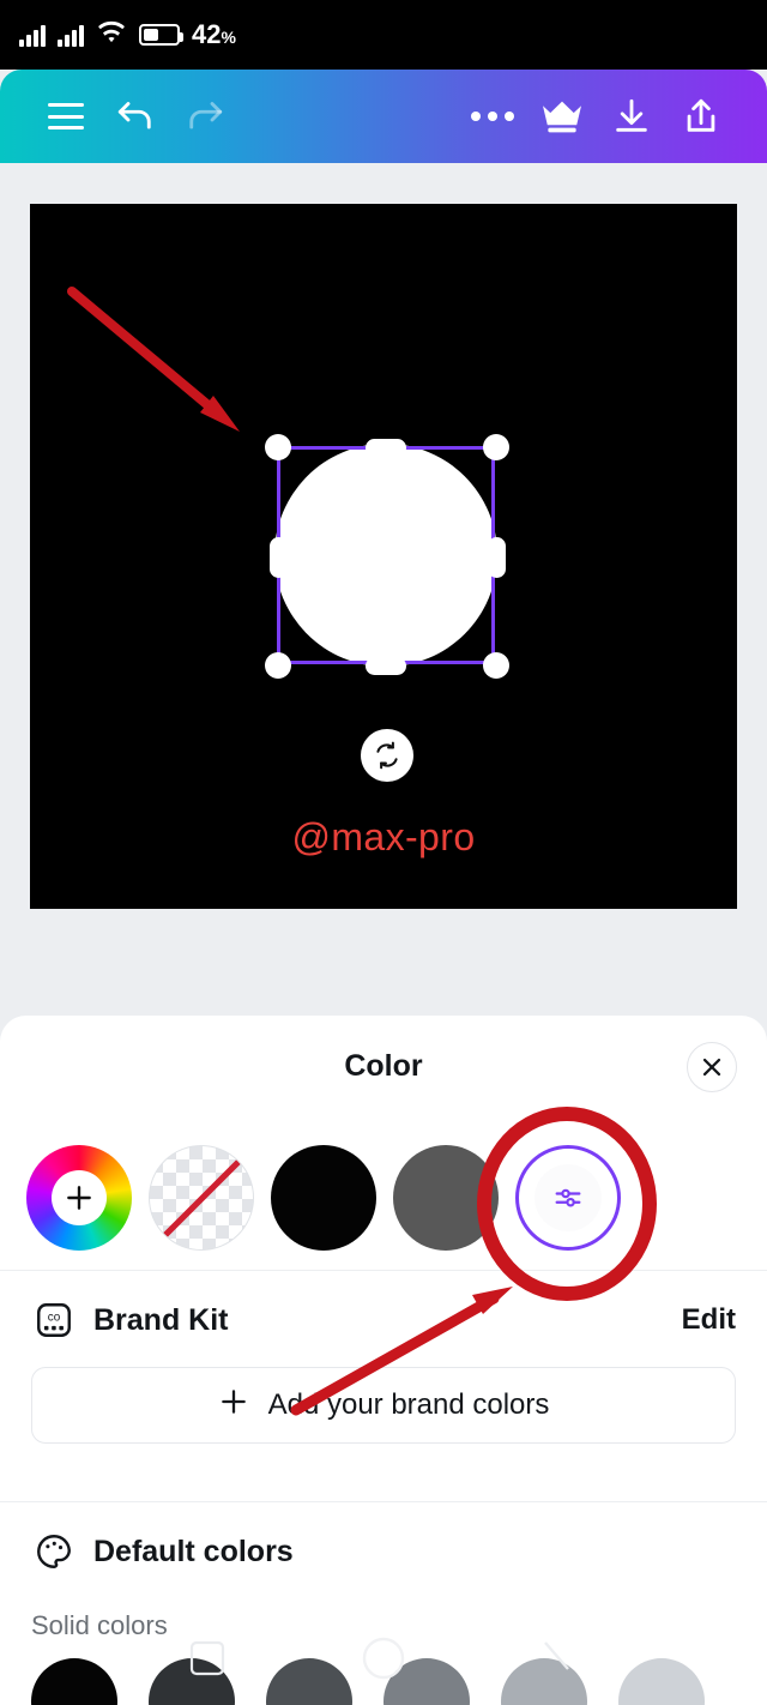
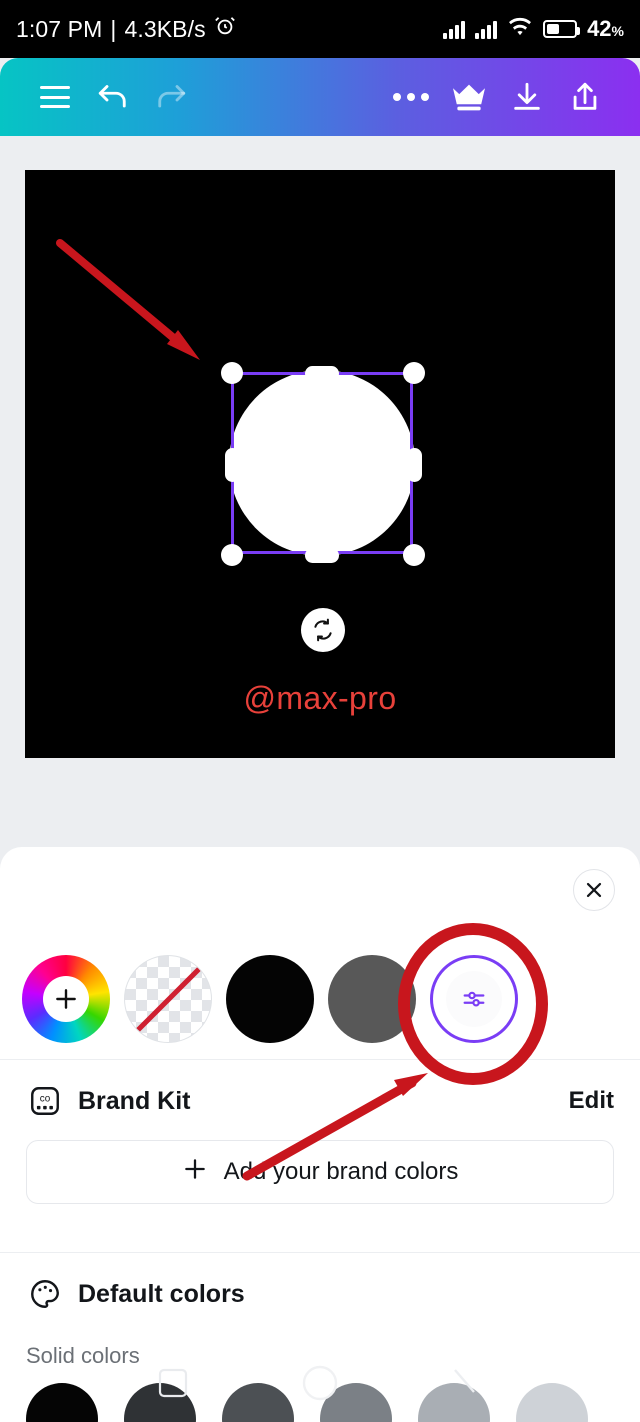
+ 1:07 PM
+ |
+ 4.3KB/s
  42%
  @max-pro
- Color
  co
  Brand Kit
  Edit
  A your brand colors
  Default colors
  Solid colors
